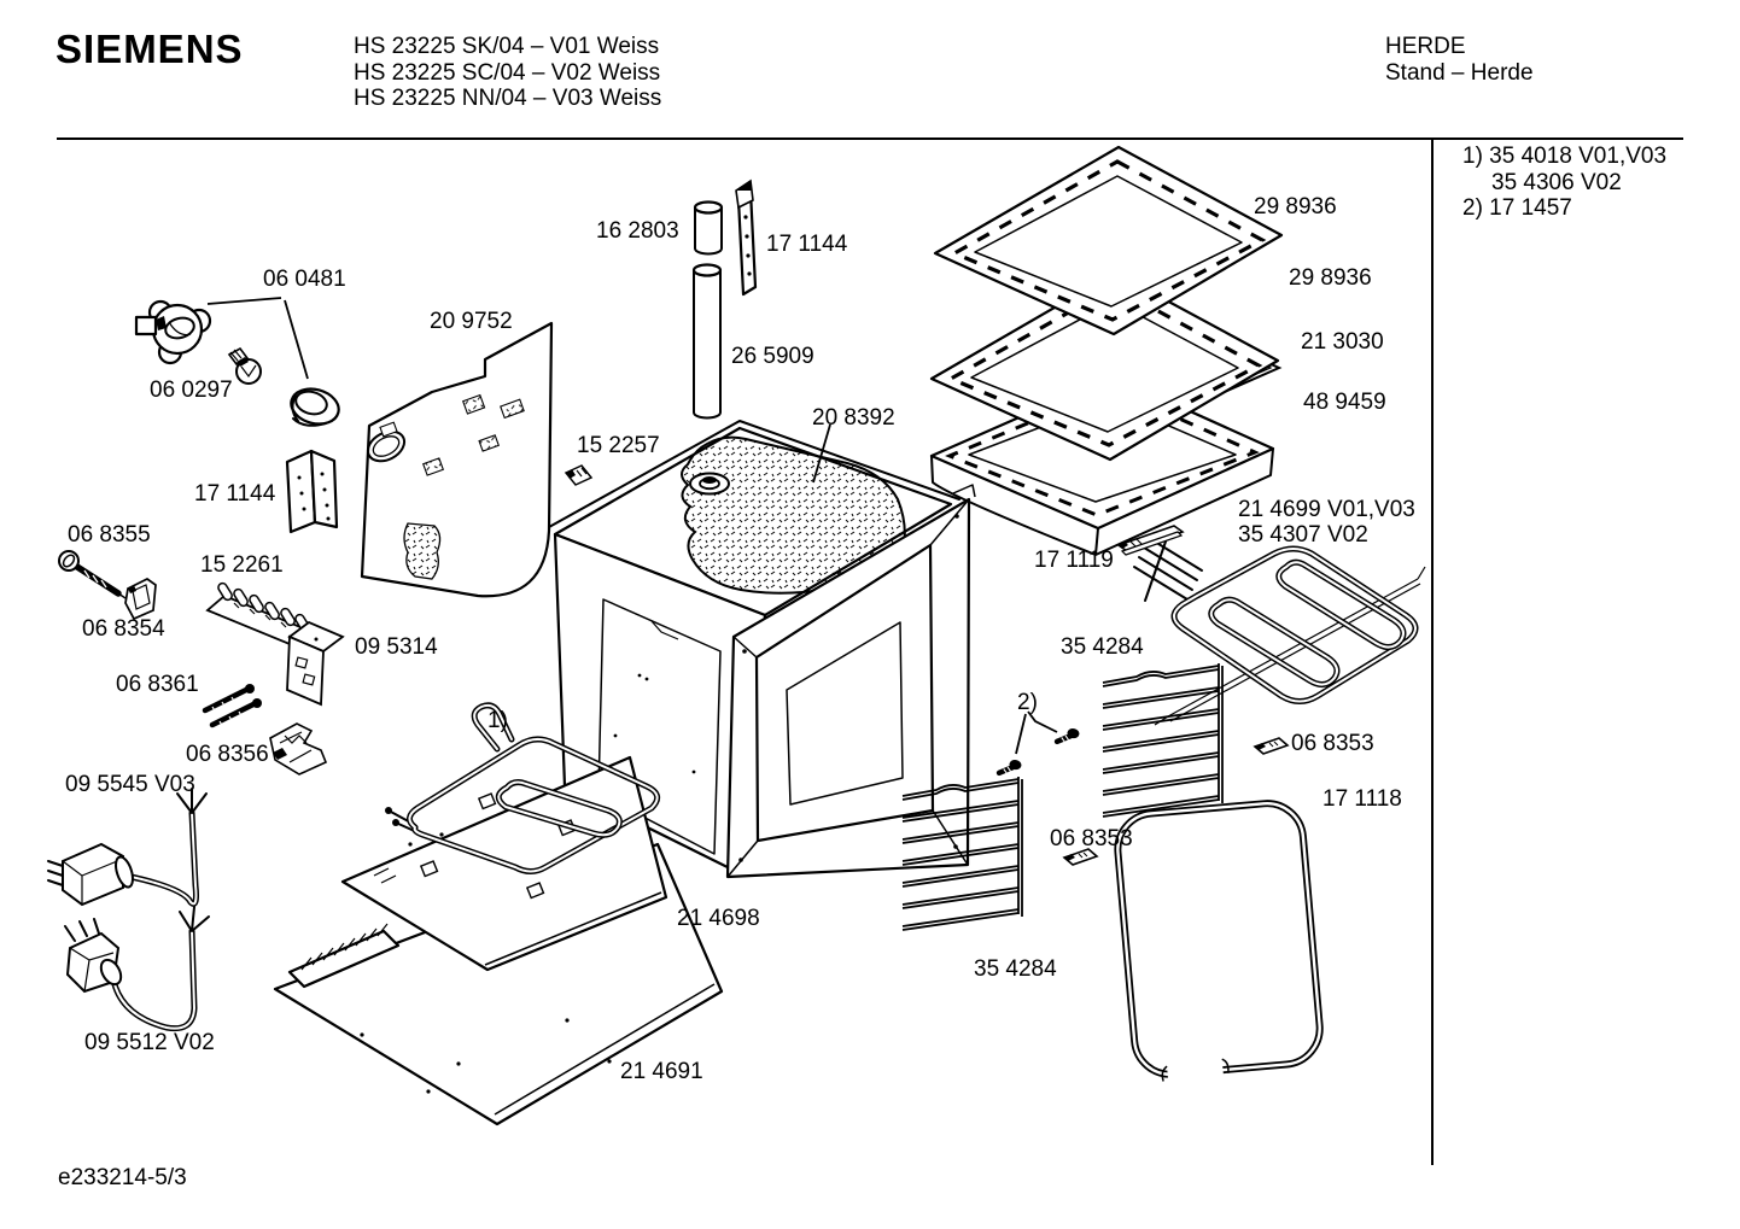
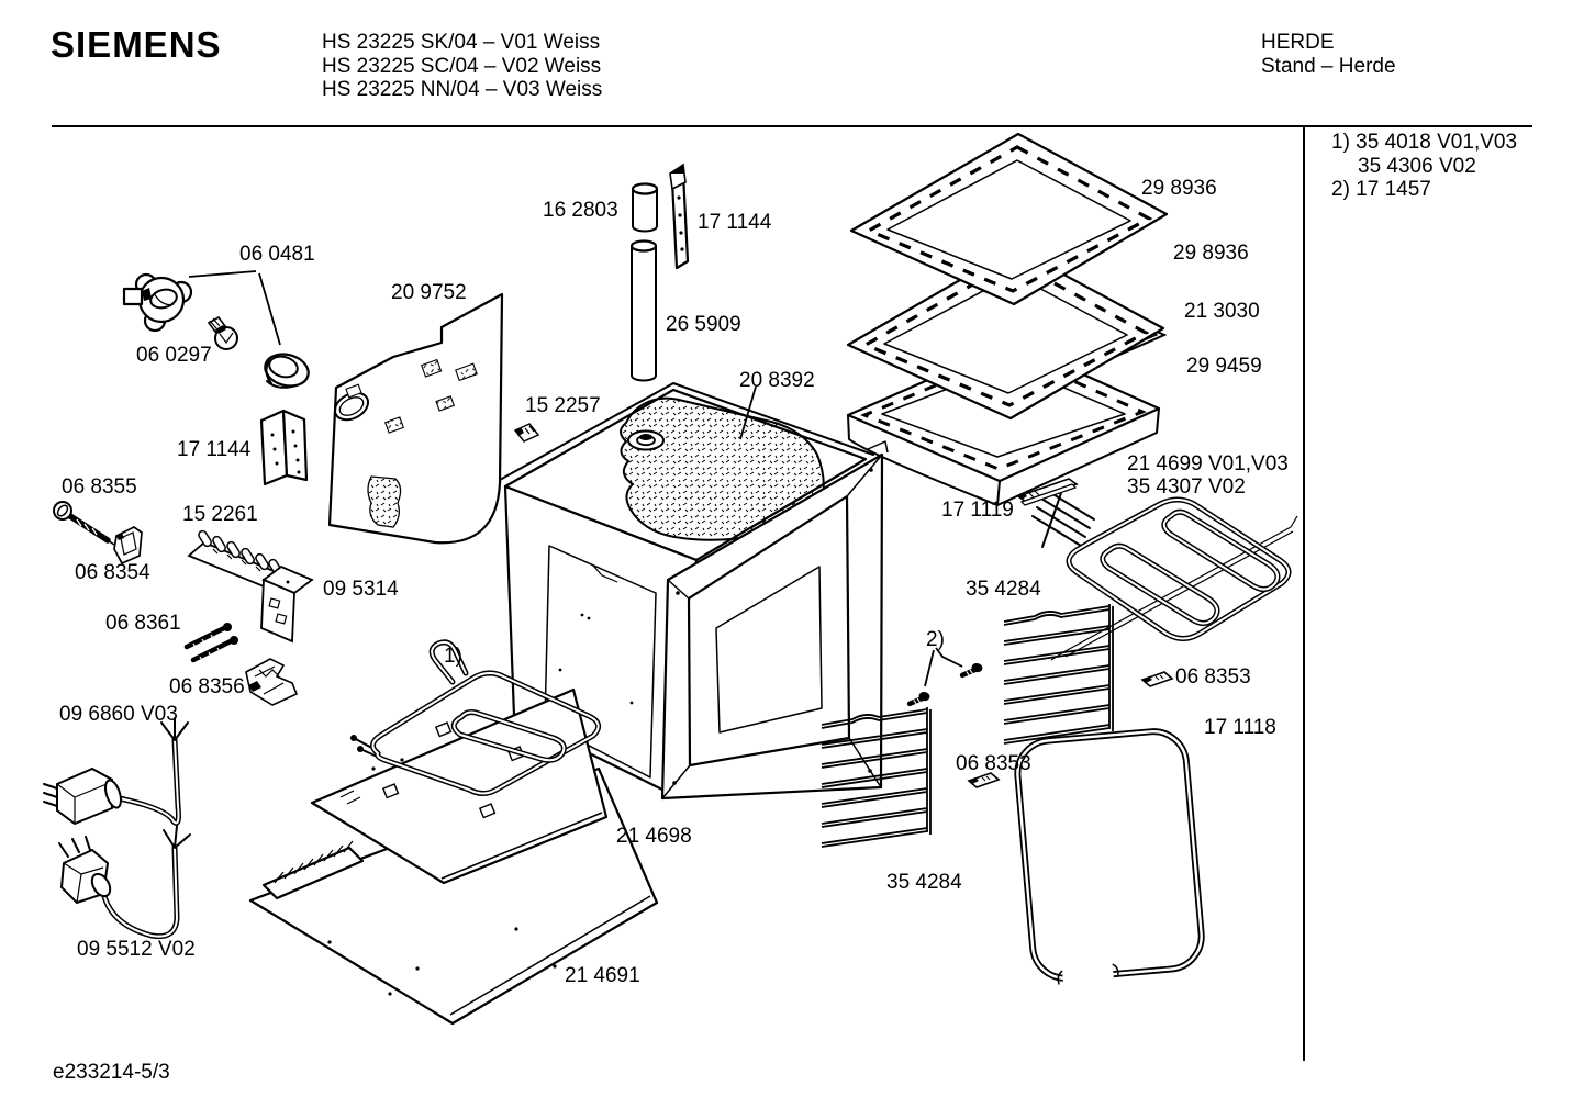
  SIEMENS
  HS 23225 SK/04 – V01 Weiss
  HS 23225 SC/04 – V02 Weiss
  HS 23225 NN/04 – V03 Weiss
  HERDE
  Stand – Herde
  1) 35 4018 V01,V03
  35 4306 V02
  2) 17 1457
  06 0481
  06 0297
  20 9752
  16 2803
  17 1144
  26 5909
  29 8936
  29 8936
  21 3030
- 48 9459
+ 29 9459
  20 8392
  15 2257
  17 1144
  06 8355
  15 2261
  21 4699 V01,V03
  35 4307 V02
  17 1119
  06 8354
  09 5314
  35 4284
  06 8361
  2)
  06 8353
  06 8356
- 09 5545 V03
+ 09 6860 V03
  17 1118
  06 8353
  21 4698
  35 4284
  09 5512 V02
  21 4691
  1)
  e233214-5/3
